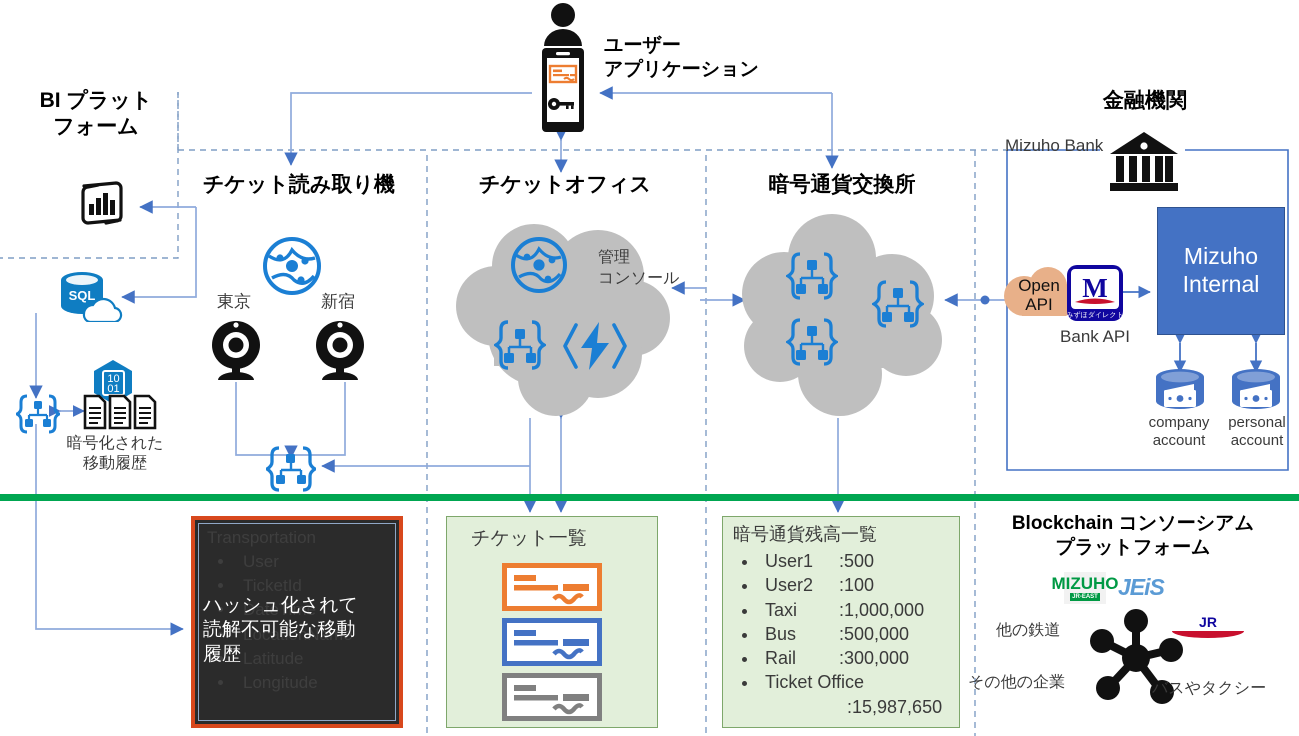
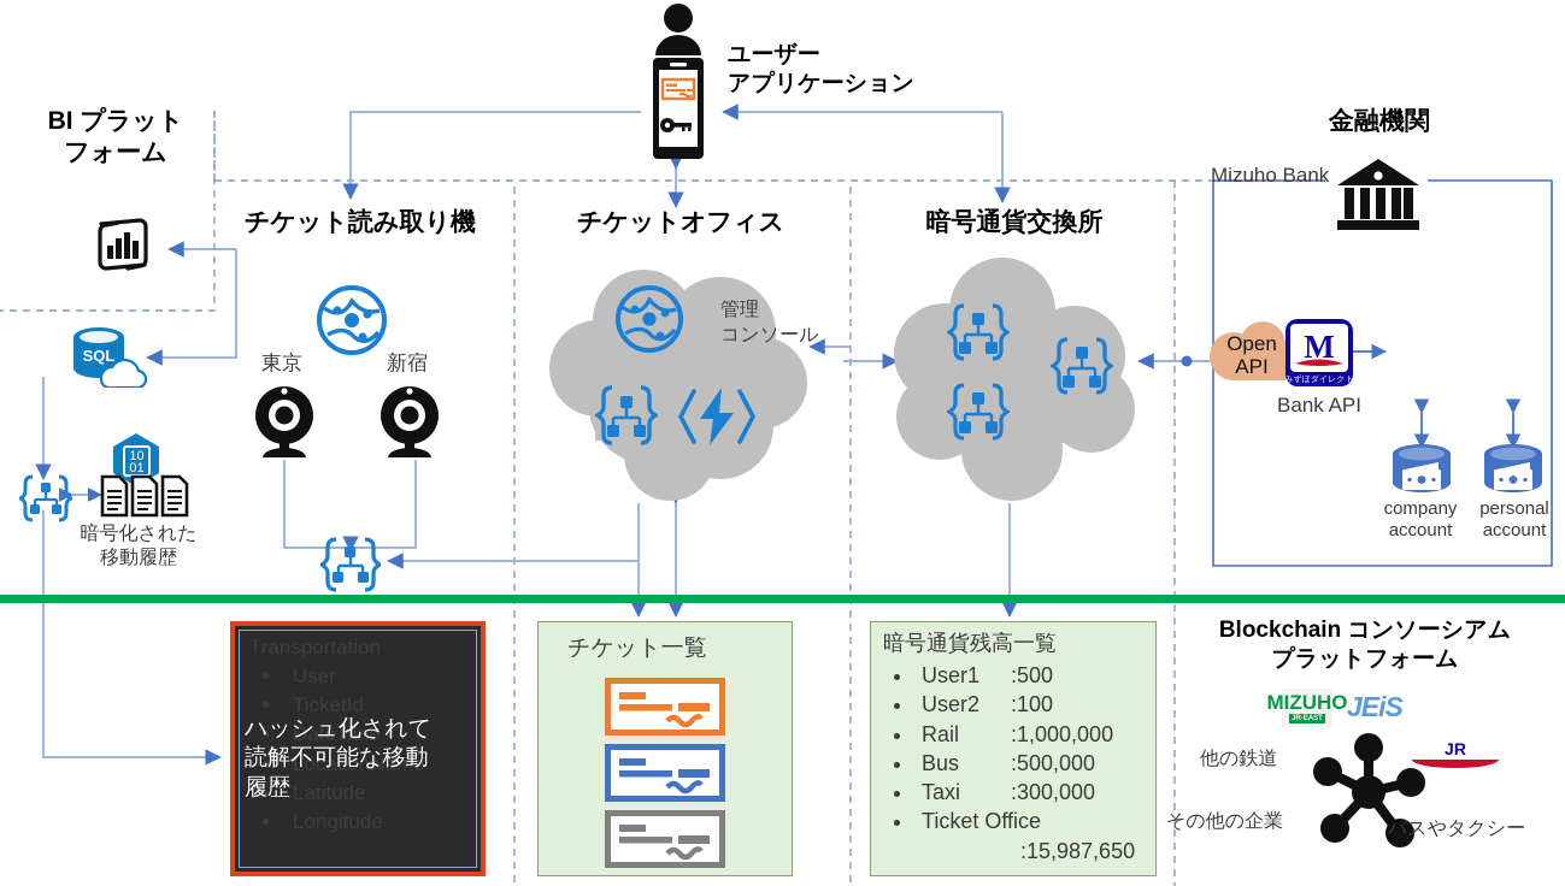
  BI プラット
  フォーム
  チケット読み取り機
  チケットオフィス
  暗号通貨交換所
  金融機関
  ユーザー
  アプリケーション
  Blockchain コンソーシアム
  プラットフォーム
  SQL
  10
  01
  暗号化された
  移動履歴
  東京
  新宿
  管理
  コンソール
  Mizuho Bank
  Open
  API
  M
  Bank API
- Mizuho
- Internal
  company
  account
  personal
  account
  DateTime
  LocationName
  ハッシュ化されて
  読解不可能な移動
  履歴
  チケット一覧
  暗号通貨残高一覧
  User1 :500
  User2 :100
- Taxi :1,000,000
+ Rail :1,000,000
  Bus :500,000
- Rail :300,000
+ Taxi :300,000
  Ticket Office
  :15,987,650
  MIZUHO
  JEiS
  JR
  他の鉄道
  その他の企業
  バスやタクシー
